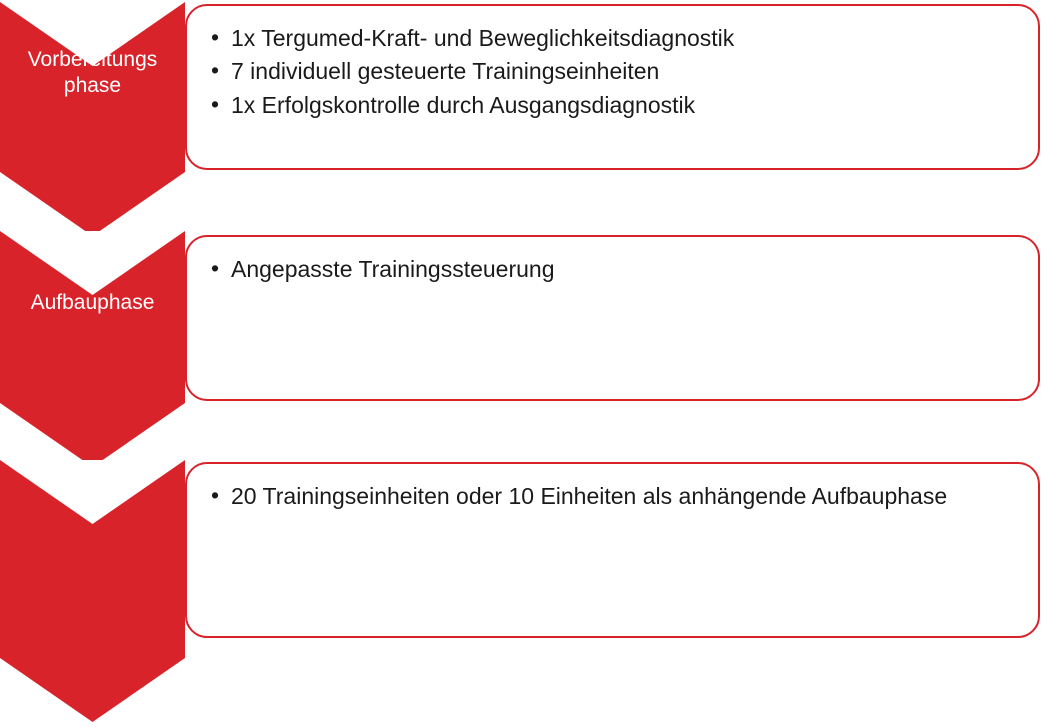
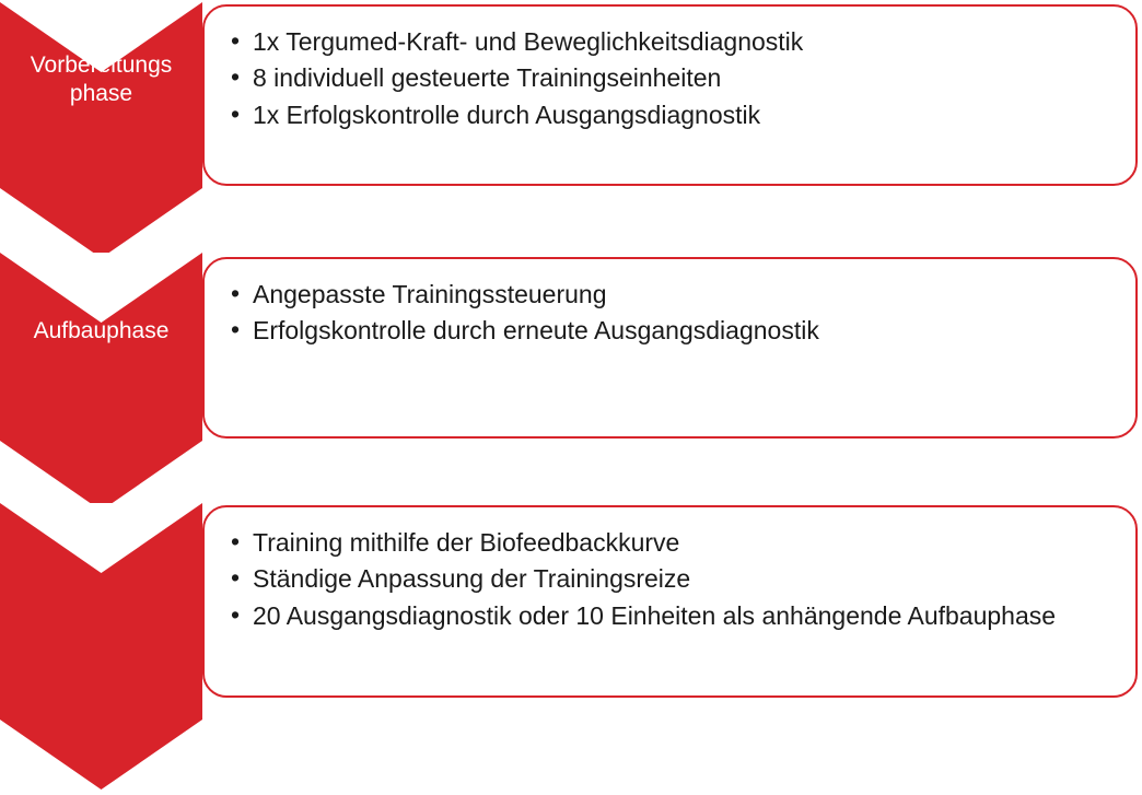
  Vorbeitungs
  phase
  1x Tergumed-Kraft- und Beweglichkeitsdiagnostik
- 7 individuell gesteuerte Trainingseinheiten
+ 8 individuell gesteuerte Trainingseinheiten
  1x Erfolgskontrolle durch Ausgangsdiagnostik
  Aufbauphase
  Angepasste Trainingssteuerung
+ Erfolgskontrolle durch erneute Ausgangsdiagnostik
+ Training mithilfe der Biofeedbackkurve
+ Ständige Anpassung der Trainingsreize
- 20 Trainingseinheiten oder 10 Einheiten als anhängende Aufbauphase
+ 20 Ausgangsdiagnostik oder 10 Einheiten als anhängende Aufbauphase
